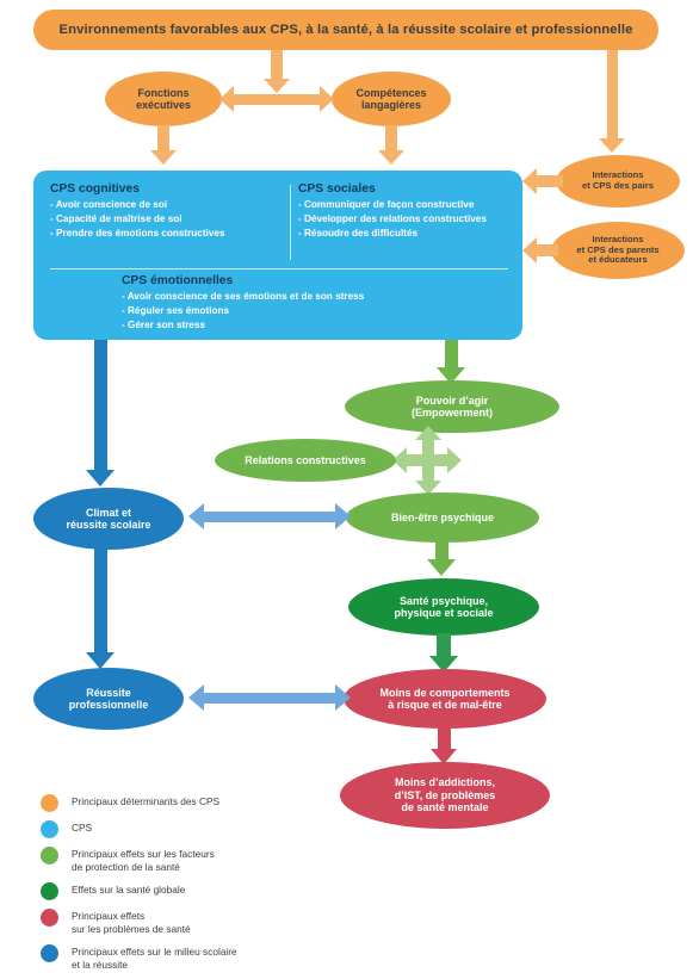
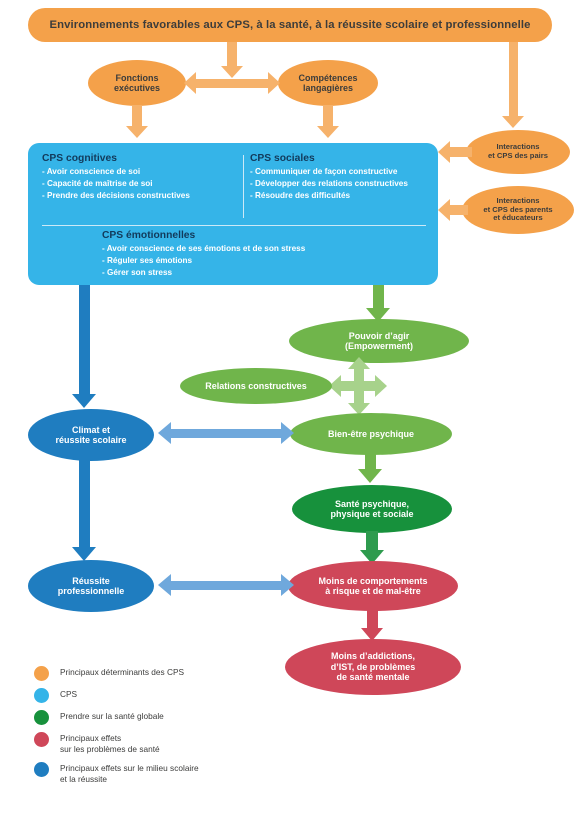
  Environnements favorables aux CPS, à la santé, à la réussite scolaire et professionnelle
  Fonctions
  exécutives
  Compétences
  langagières
  Interactions
  et CPS des pairs
  Interactions
  et CPS des parents
  et éducateurs
  CPS cognitives
  - Avoir conscience de soi
  - Capacité de maîtrise de soi
- - Prendre des émotions constructives
+ - Prendre des décisions constructives
  CPS sociales
  - Communiquer de façon constructive
  - Développer des relations constructives
  - Résoudre des difficultés
  CPS émotionnelles
  - Avoir conscience de ses émotions et de son stress
  - Réguler ses émotions
  - Gérer son stress
  Pouvoir d’agir
  (Empowerment)
  Relations constructives
  Climat et
  réussite scolaire
  Bien-être psychique
  Santé psychique,
  physique et sociale
  Réussite
  professionnelle
  Moins de comportements
  à risque et de mal-être
  Moins d’addictions,
  d’IST, de problèmes
  de santé mentale
  Principaux déterminants des CPS
  CPS
- Principaux effets sur les facteurs
- de protection de la santé
- Effets sur la santé globale
+ Prendre sur la santé globale
  Principaux effets
  sur les problèmes de santé
  Principaux effets sur le milieu scolaire
  et la réussite
